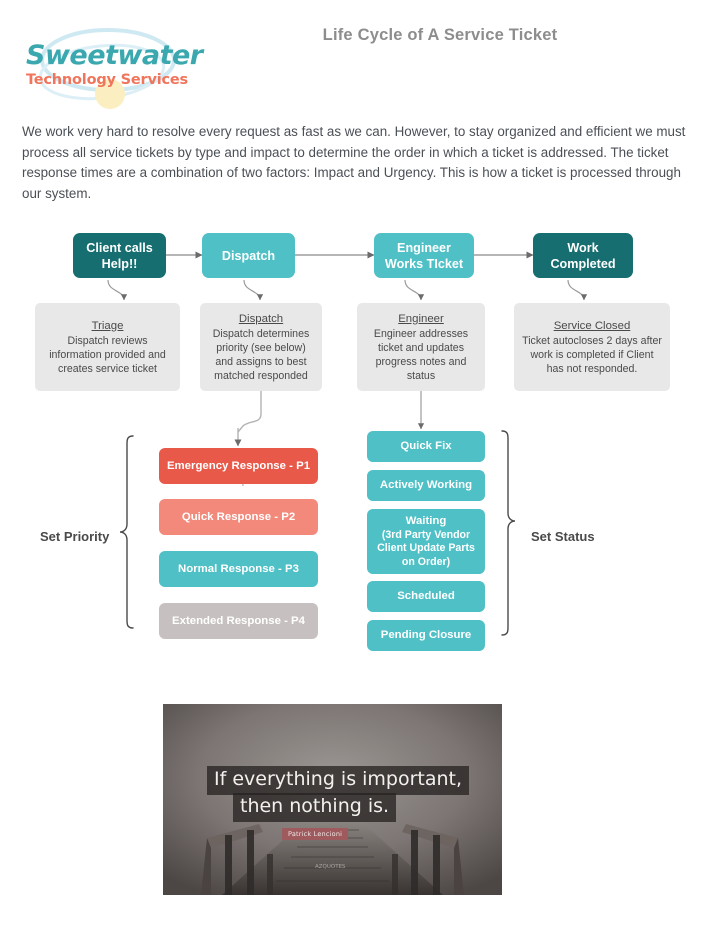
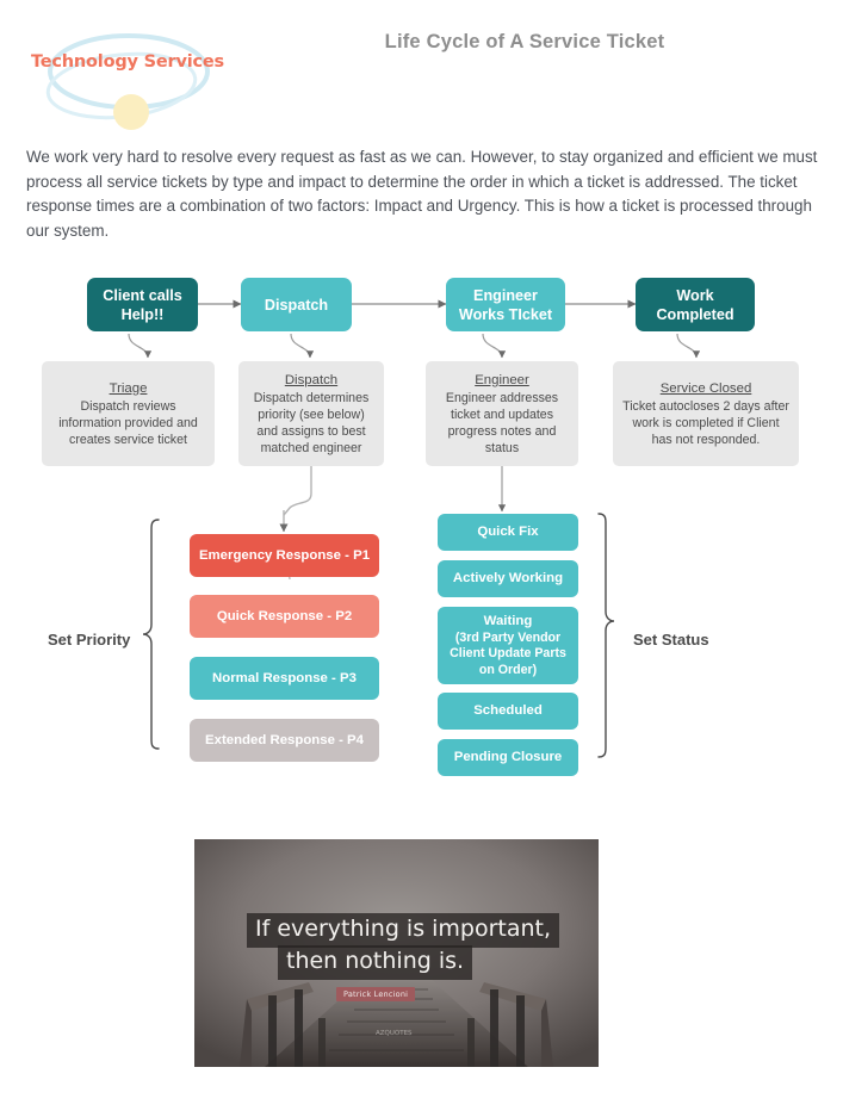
- Sweetwater
  Technology Services
  Life Cycle of A Service Ticket
  We work very hard to resolve every request as fast as we can. However, to stay organized and efficient we must process all service tickets by type and impact to determine the order in which a ticket is addressed. The ticket response times are a combination of two factors: Impact and Urgency. This is how a ticket is processed through our system.
  Client calls Help!!
  Dispatch
  Engineer Works TIcket
  Work Completed
  Triage
  Dispatch reviews information provided and creates service ticket
  Dispatch
- Dispatch determines priority (see below) and assigns to best matched responded
+ Dispatch determines priority (see below) and assigns to best matched engineer
  Engineer
  Engineer addresses ticket and updates progress notes and status
  Service Closed
  Ticket autocloses 2 days after work is completed if Client has not responded.
  Set Priority
  Emergency Response - P1
  Quick Response - P2
  Normal Response - P3
  Extended Response - P4
  Set Status
  Quick Fix
  Actively Working
  Waiting
  (3rd Party Vendor Client Update Parts on Order)
  Scheduled
  Pending Closure
  If everything is important,
  then nothing is.
  Patrick Lencioni
